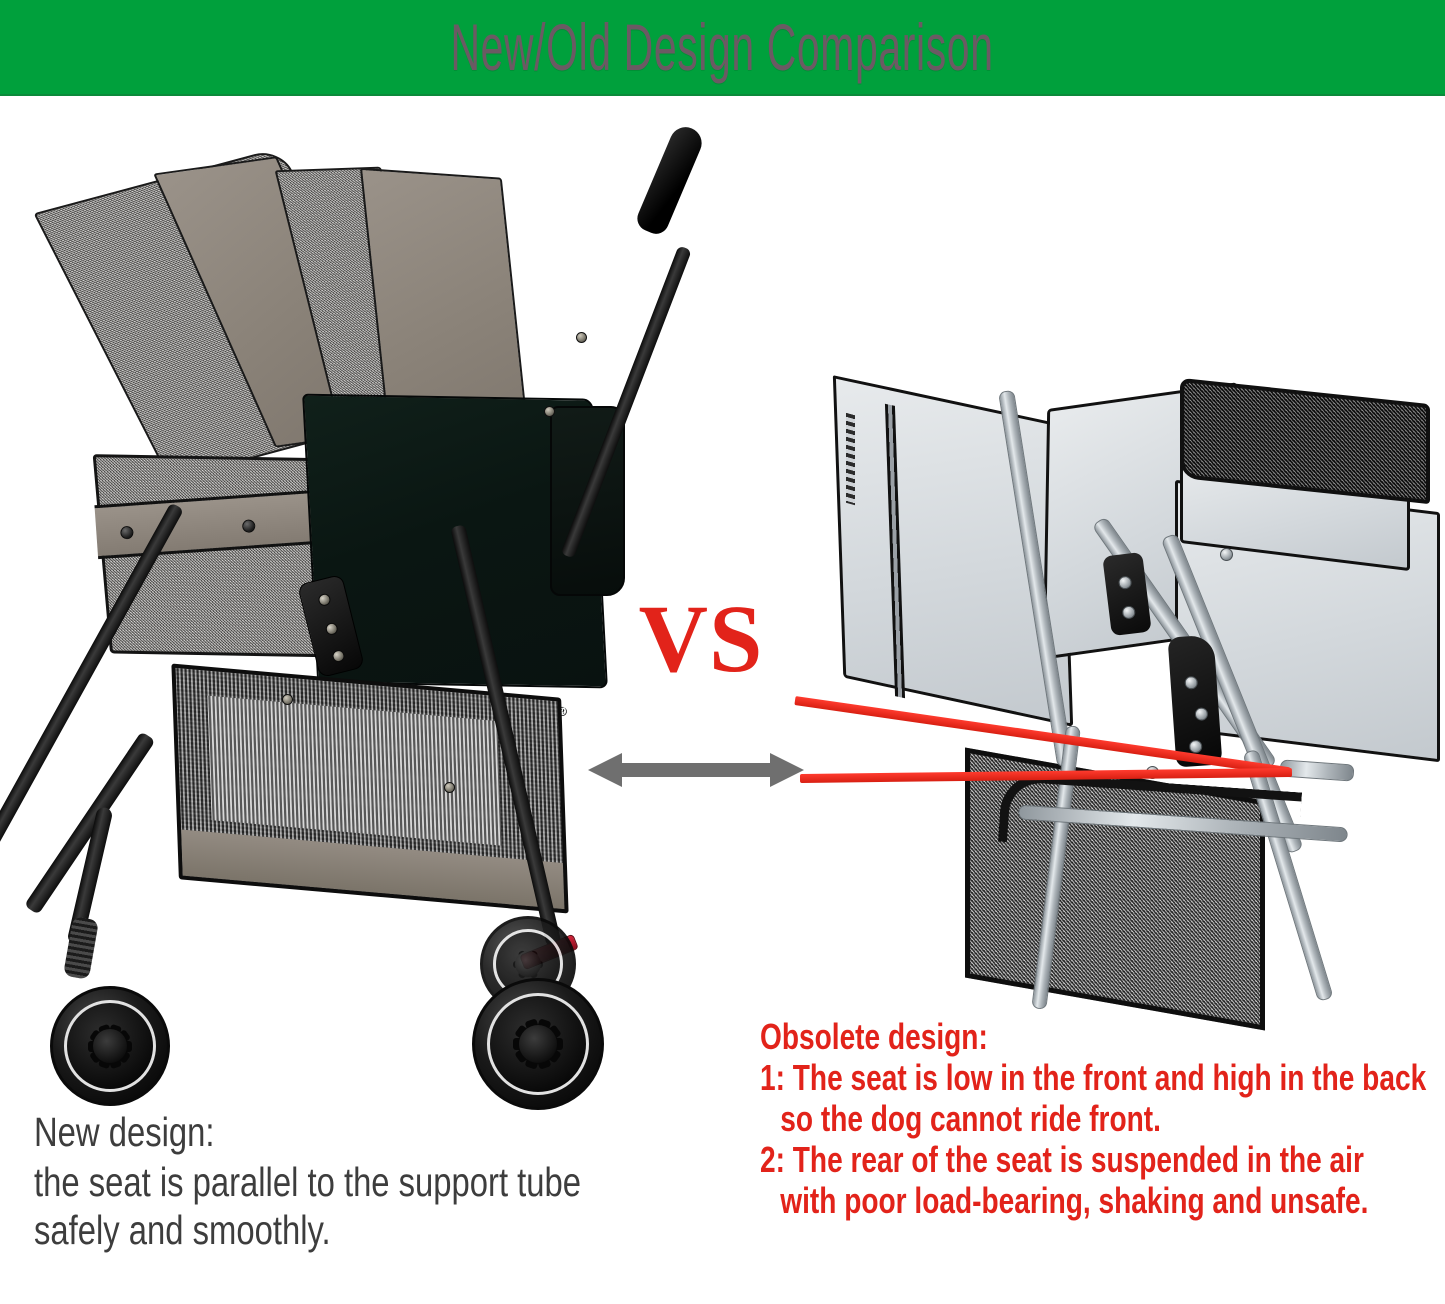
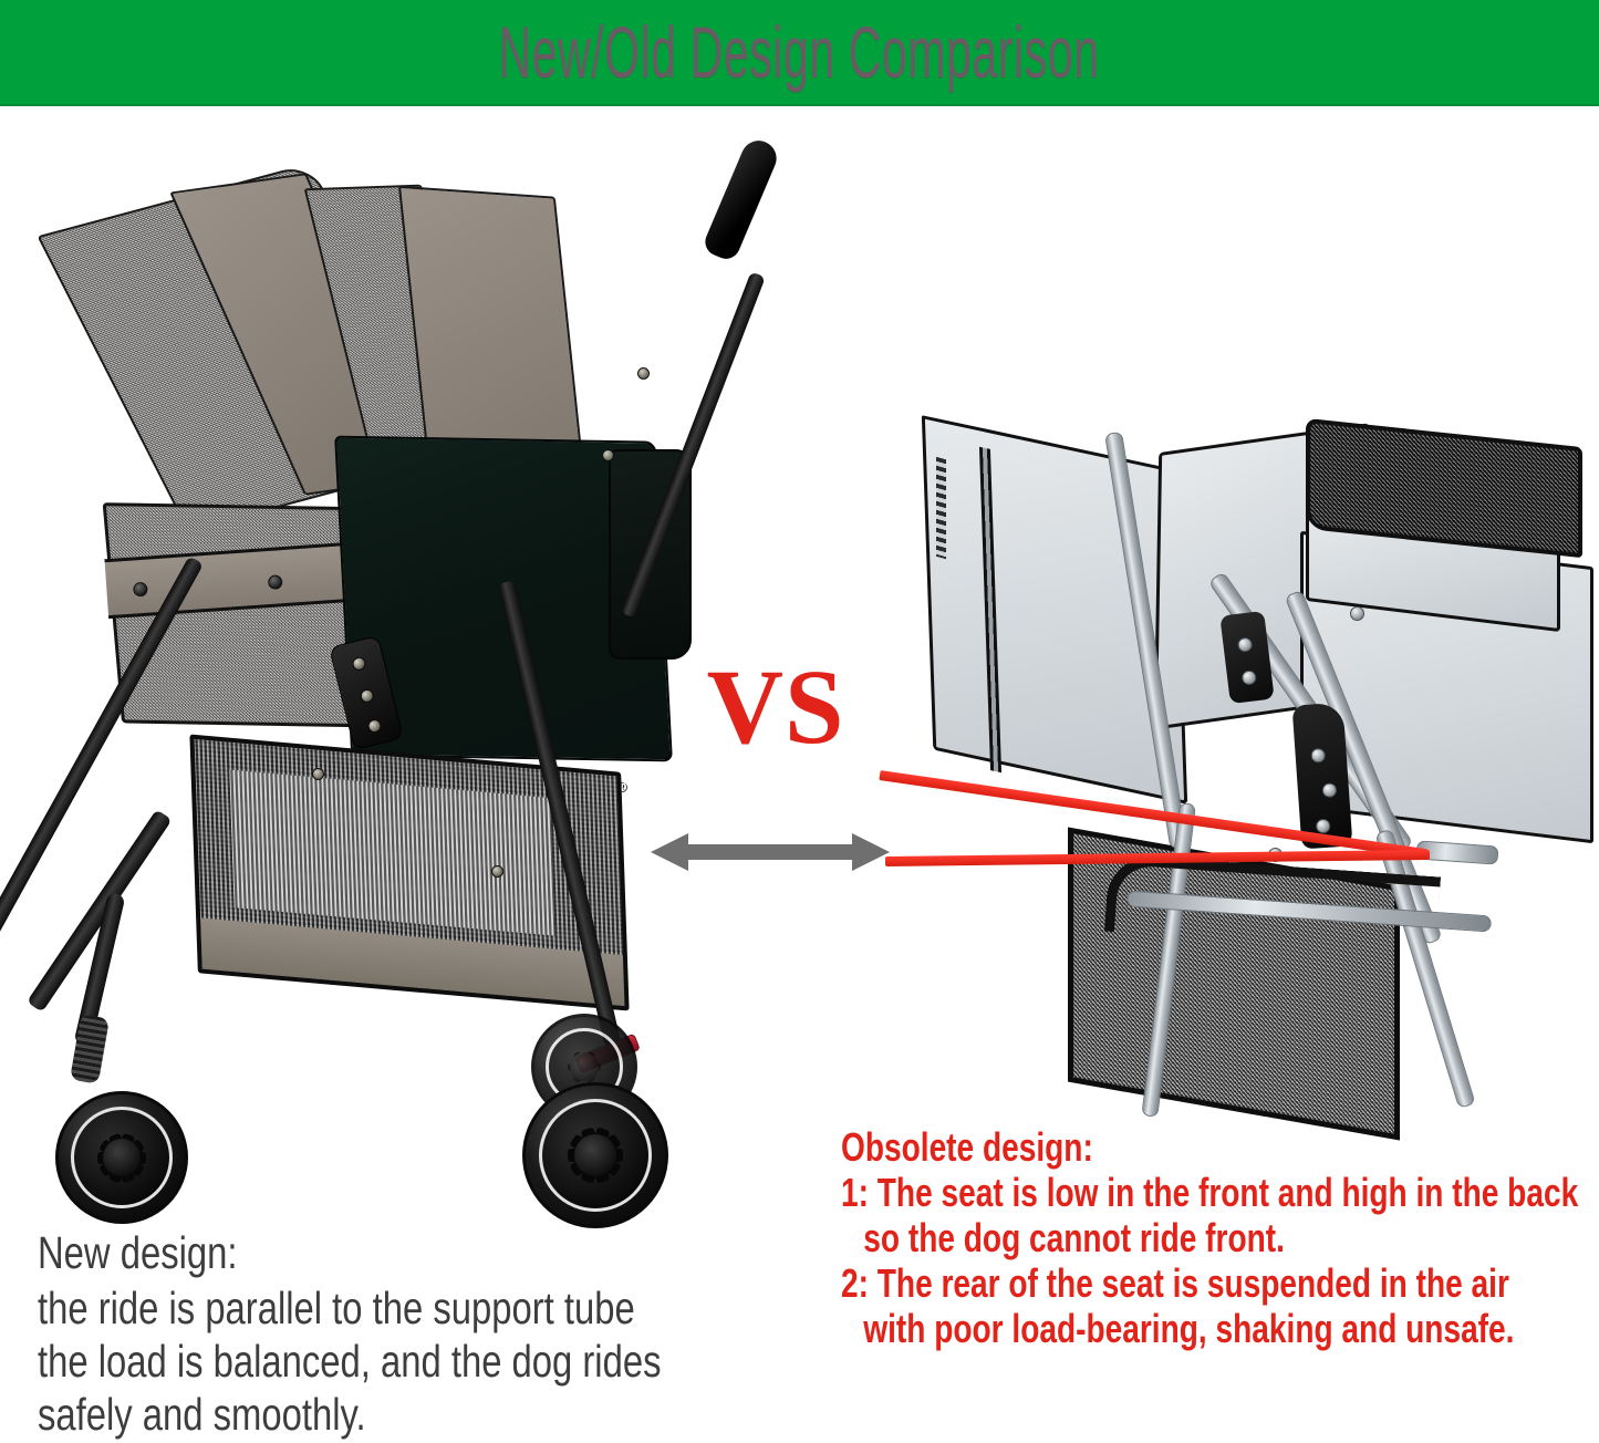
  New/Old Design Comparison
  VS
  New design:
- the seat is parallel to the support tube
+ the ride is parallel to the support tube
+ the load is balanced, and the dog rides
  safely and smoothly.
  Obsolete design:
  1: The seat is low in the front and high in the back
  so the dog cannot ride front.
  2: The rear of the seat is suspended in the air
  with poor load-bearing, shaking and unsafe.
